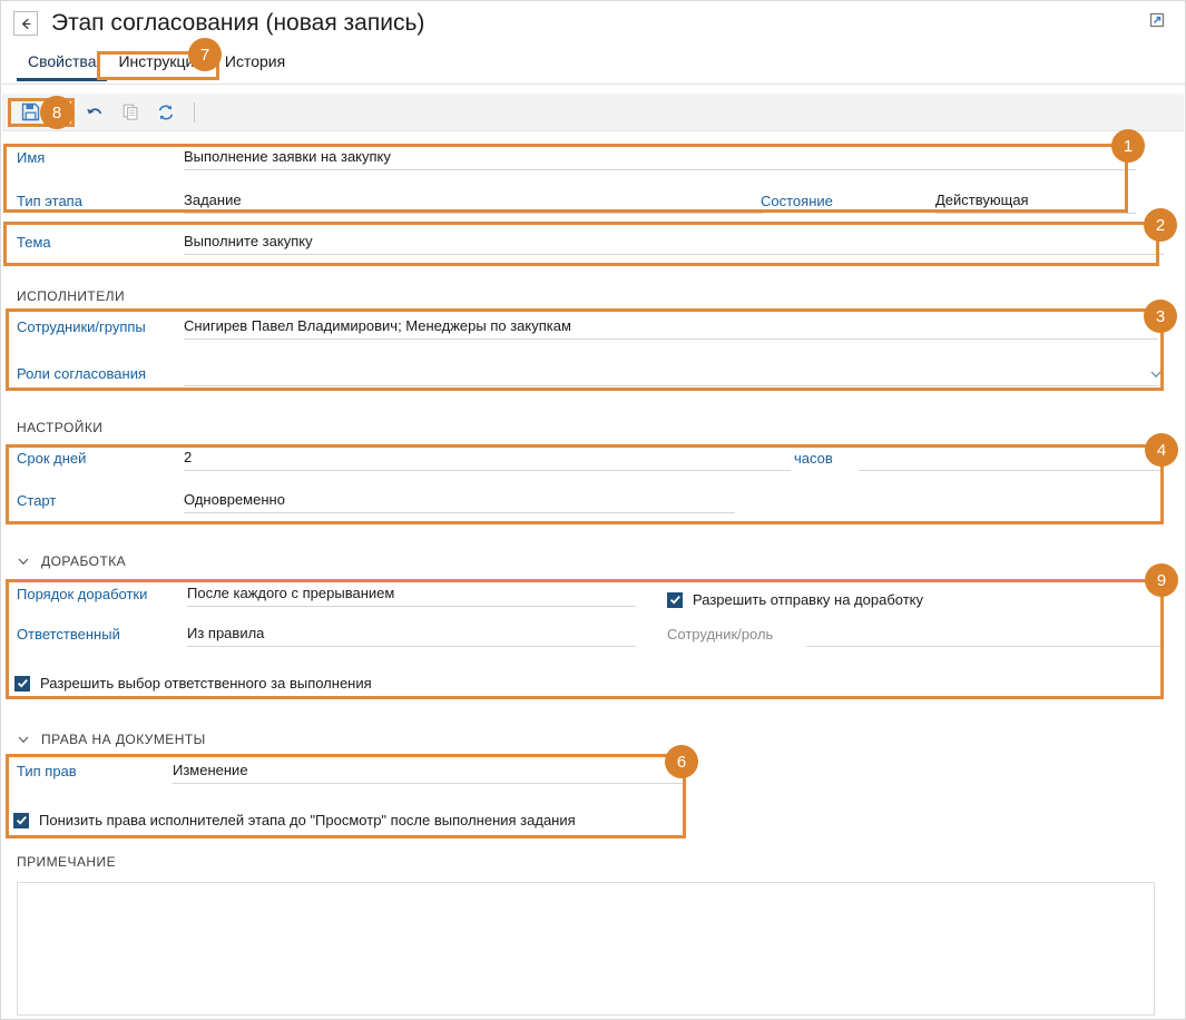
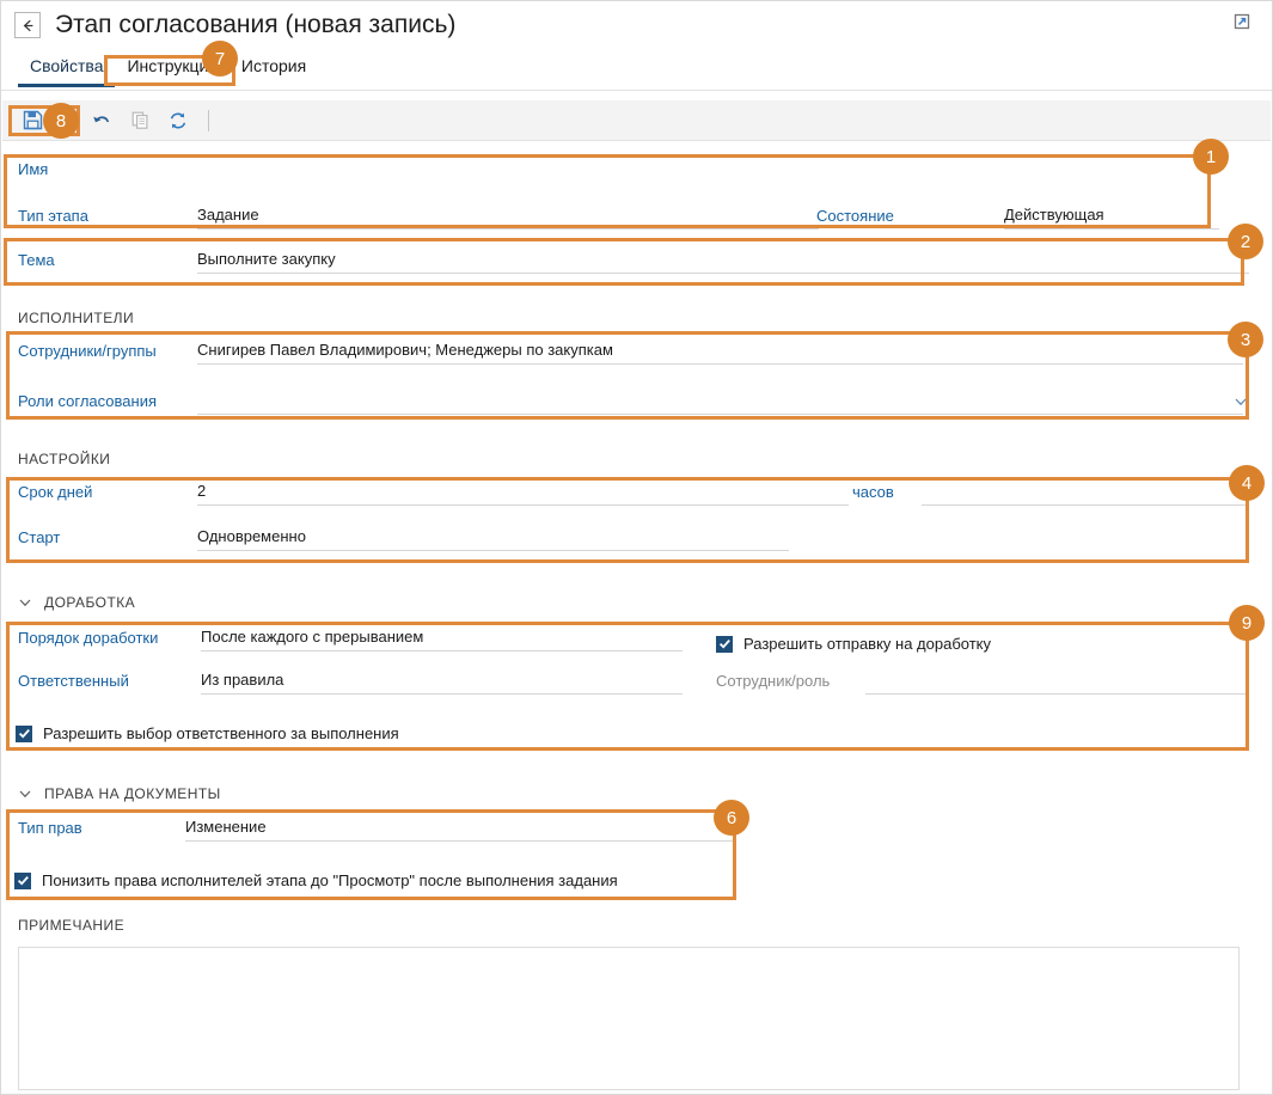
  Этап согласования (новая запись)
  Свойства
  Инструкц
  История
  Имя
- Выполнение заявки на закупку
  Тип этапа
  Задание
  Состояние
  Действующая
  Тема
  Выполните закупку
  ИСПОЛНИТЕЛИ
  Сотрудники/группы
  Снигирев Павел Владимирович; Менеджеры по закупкам
  Роли согласования
  НАСТРОЙКИ
  Срок дней
  2
  часов
  Старт
  Одновременно
  ДОРАБОТКА
  Порядок доработки
  После каждого с прерыванием
  Разрешить отправку на доработку
  Ответственный
  Из правила
  Сотрудник/роль
  Разрешить выбор ответственного за выполнения
  ПРАВА НА ДОКУМЕНТЫ
  Тип прав
  Изменение
  Понизить права исполнителей этапа до "Просмотр" после выполнения задания
  ПРИМЕЧАНИЕ
  7
  8
  1
  2
  3
  4
  9
  6
